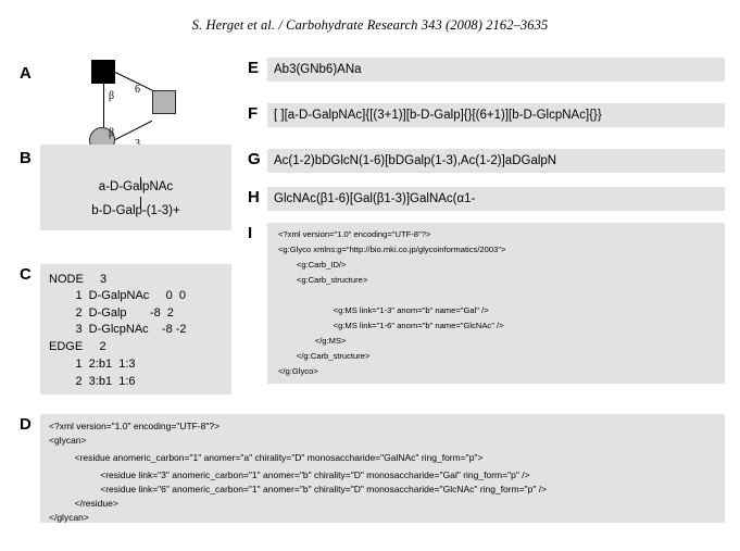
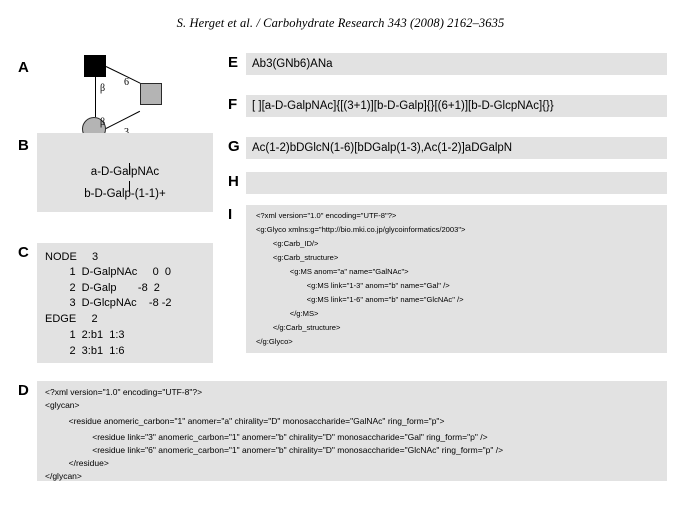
  S. Herget et al. / Carbohydrate Research 343 (2008) 2162–3635
  A
  β
  6
  β
  B
  a-D-GalpNAc
- b-D-Galp-(1-3)+
+ b-D-Galp-(1-1)+
  C
  NODE 3
  1 D-GalpNAc 0 0
  2 D-Galp -8 2
  3 D-GlcpNAc -8 -2
  EDGE 2
  1 2:b1 1:3
  2 3:b1 1:6
  D
  <?xml version="1.0" encoding="UTF-8"?>
  <glycan>
  <residue anomeric_carbon="1" anomer="a" chirality="D" monosaccharide="GalNAc" ring_form="p">
  <residue link="3" anomeric_carbon="1" anomer="b" chirality="D" monosaccharide="Gal" ring_form="p" />
  <residue link="6" anomeric_carbon="1" anomer="b" chirality="D" monosaccharide="GlcNAc" ring_form="p" />
  </residue>
  </glycan>
  E
  Ab3(GNb6)ANa
  F
  [ ][a-D-GalpNAc]{[(3+1)][b-D-Galp]{}[(6+1)][b-D-GlcpNAc]{}}
  G
  Ac(1-2)bDGlcN(1-6)[bDGalp(1-3),Ac(1-2)]aDGalpN
  H
- GlcNAc(β1-6)[Gal(β1-3)]GalNAc(α1-
  I
  <?xml version="1.0" encoding="UTF-8"?>
  <g:Glyco xmlns:g="http://bio.mki.co.jp/glycoinformatics/2003">
  <g:Carb_ID/>
  <g:Carb_structure>
+ <g:MS anom="a" name="GalNAc">
  <g:MS link="1-3" anom="b" name="Gal" />
  <g:MS link="1-6" anom="b" name="GlcNAc" />
  </g:MS>
  </g:Carb_structure>
  </g:Glyco>
